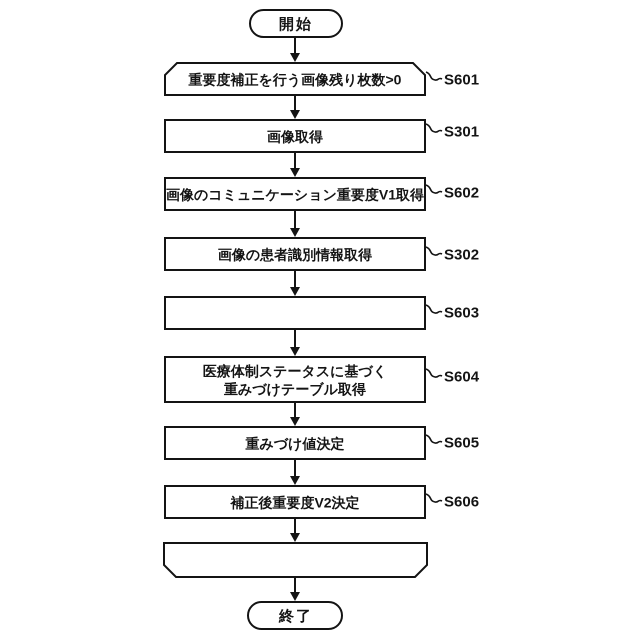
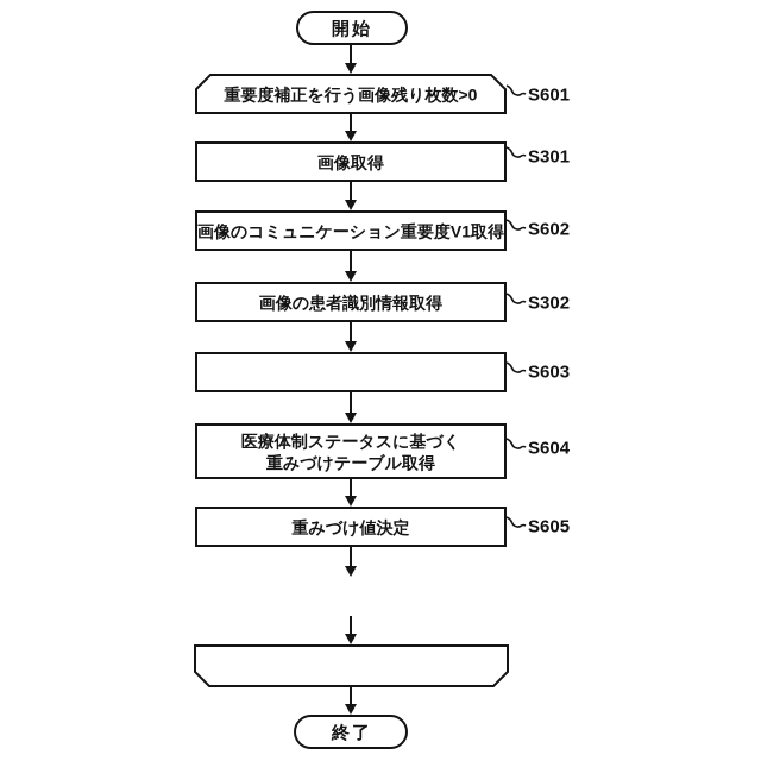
  開始
  重要度補正を行う画像残り枚数>0
  S601
  画像取得
  S301
  画像のコミュニケーション重要度V1取得
  S602
  画像の患者識別情報取得
  S302
  S603
  医療体制ステータスに基づく
  重みづけテーブル取得
  S604
  重みづけ値決定
  S605
- 補正後重要度V2決定
- S606
  終了
